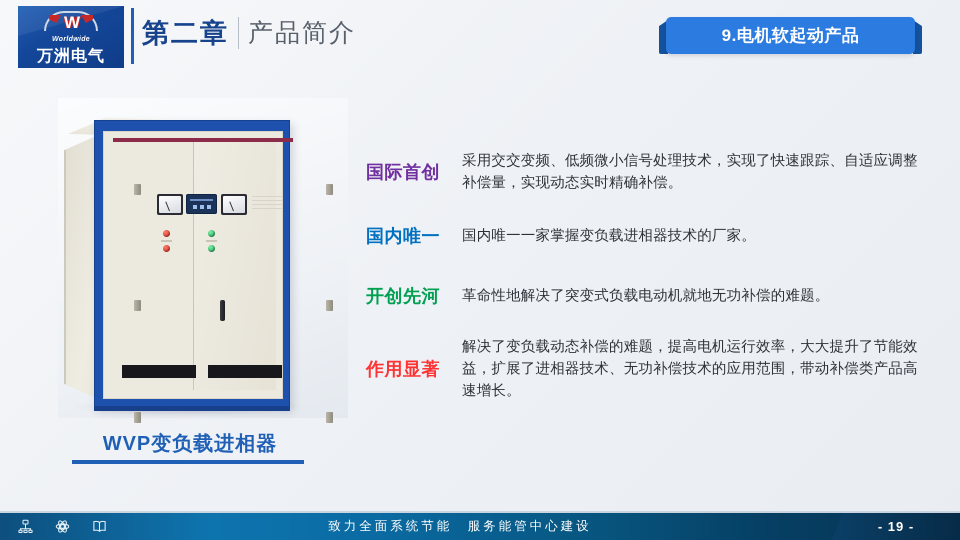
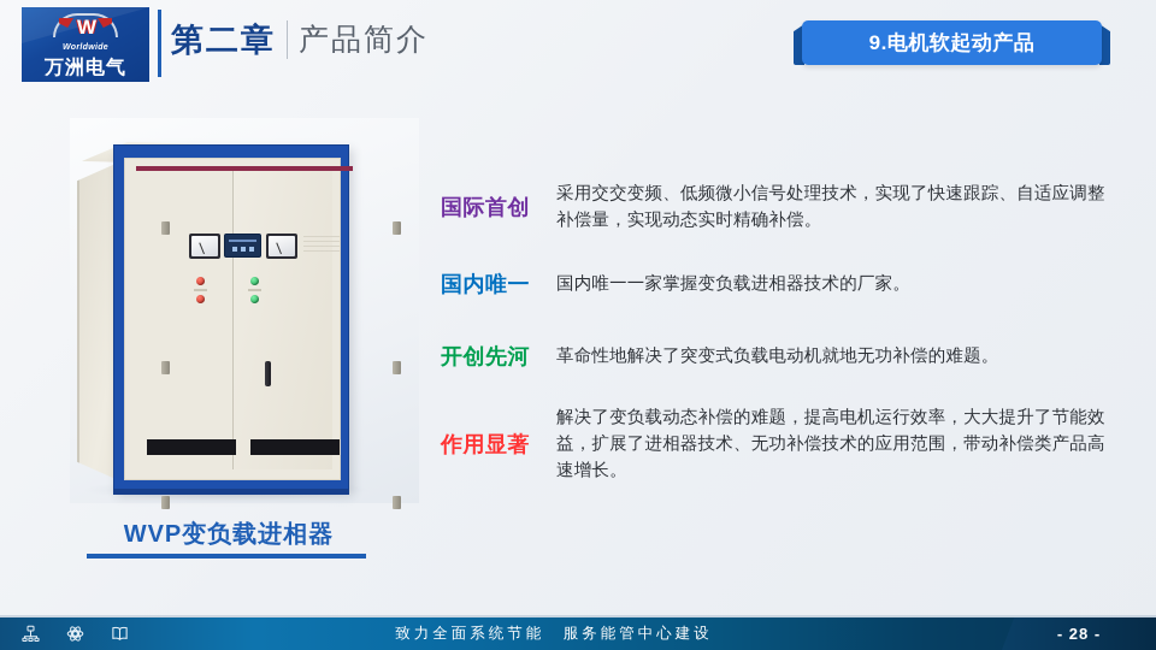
  W
  万洲电气
  第二章
  产品简介
  9.电机软起动产品
  WVP变负载进相器
  国际首创
  采用交交变频、低频微小信号处理技术，实现了快速跟踪、自适应调整补偿量，实现动态实时精确补偿。
  国内唯一
  国内唯一一家掌握变负载进相器技术的厂家。
  开创先河
  革命性地解决了突变式负载电动机就地无功补偿的难题。
  作用显著
  解决了变负载动态补偿的难题，提高电机运行效率，大大提升了节能效益，扩展了进相器技术、无功补偿技术的应用范围，带动补偿类产品高速增长。
  致力全面系统节能 服务能管中心建设
- - 19 -
+ - 28 -
